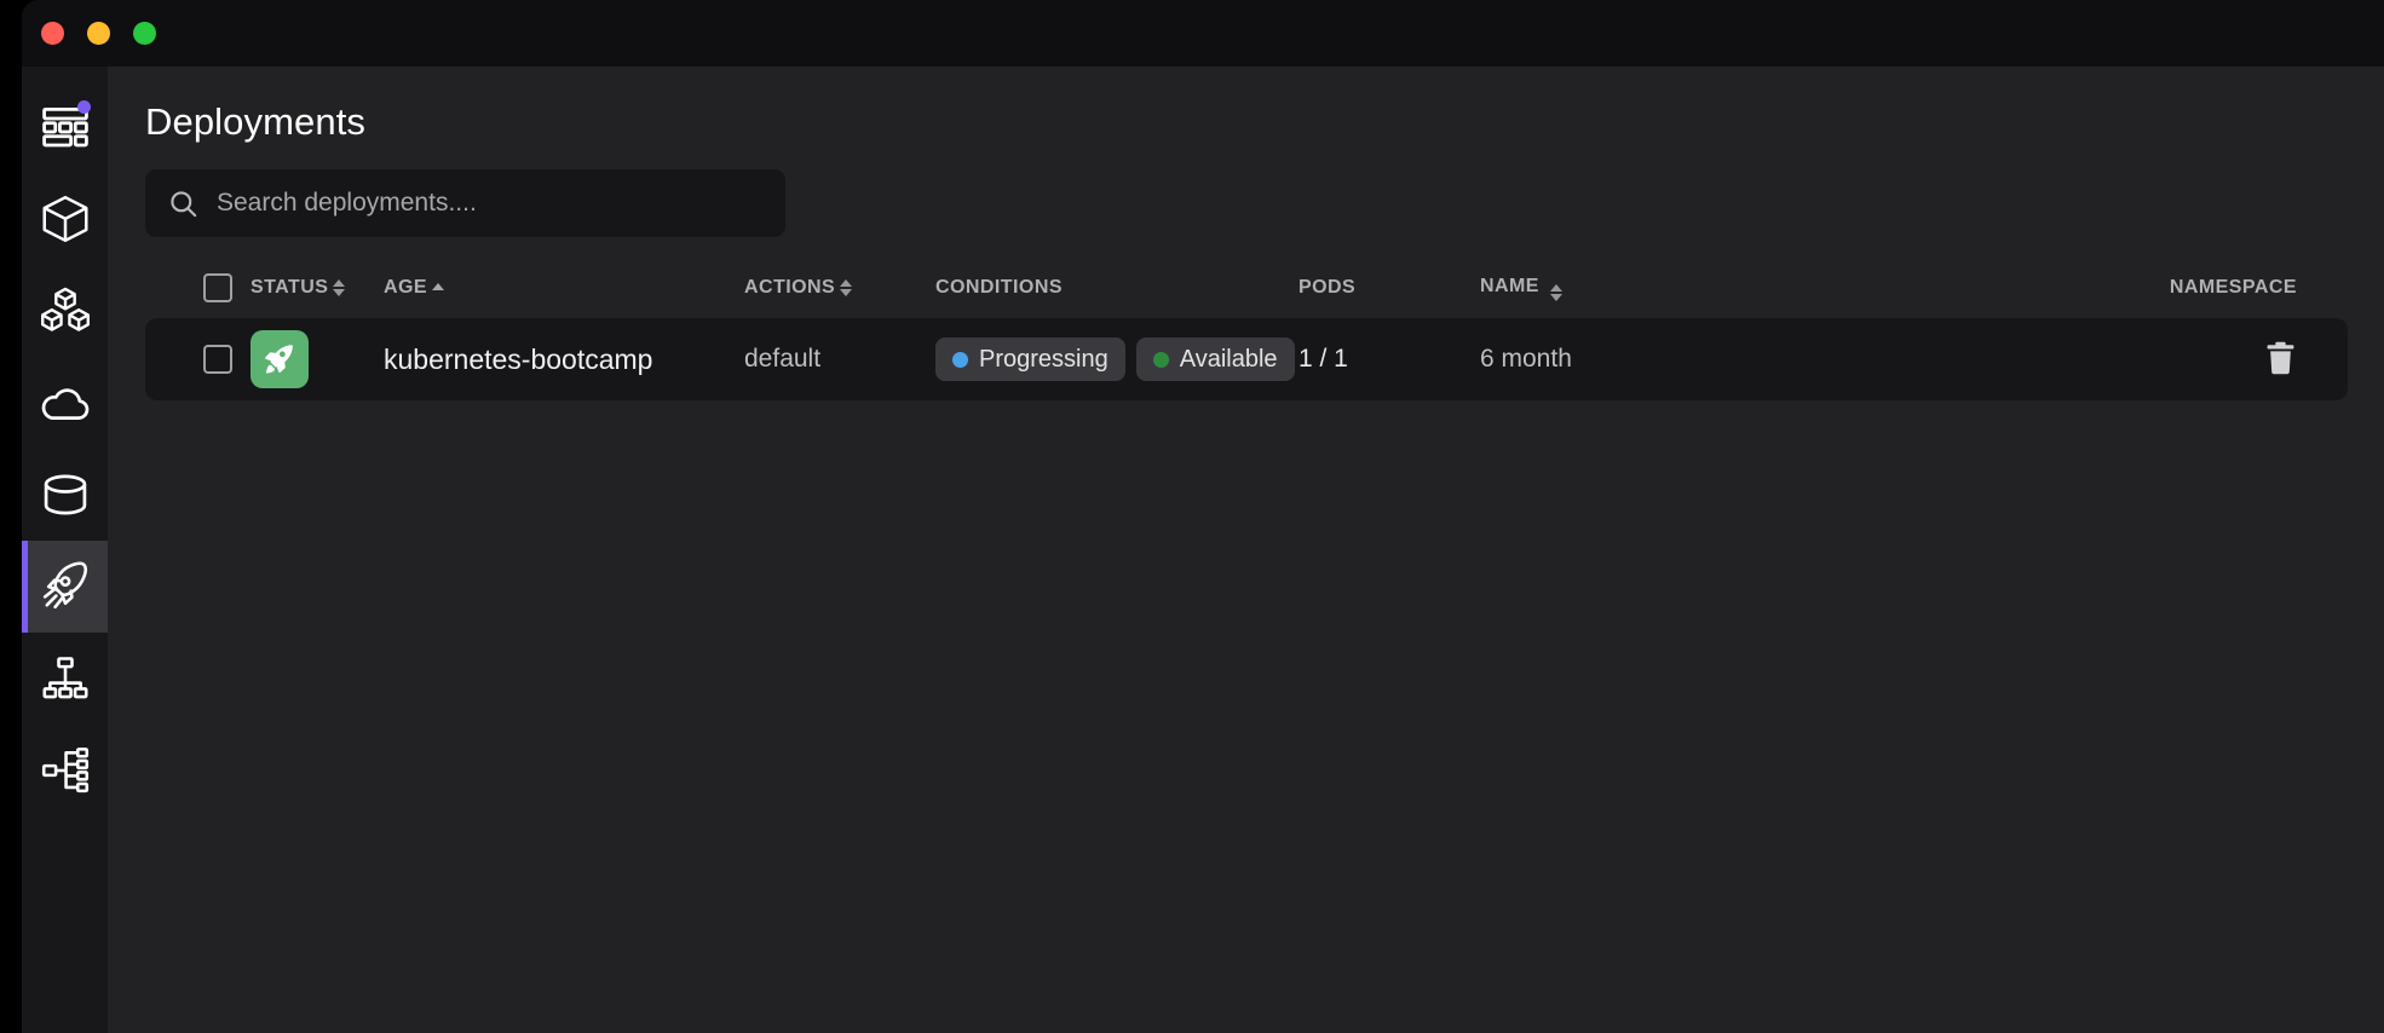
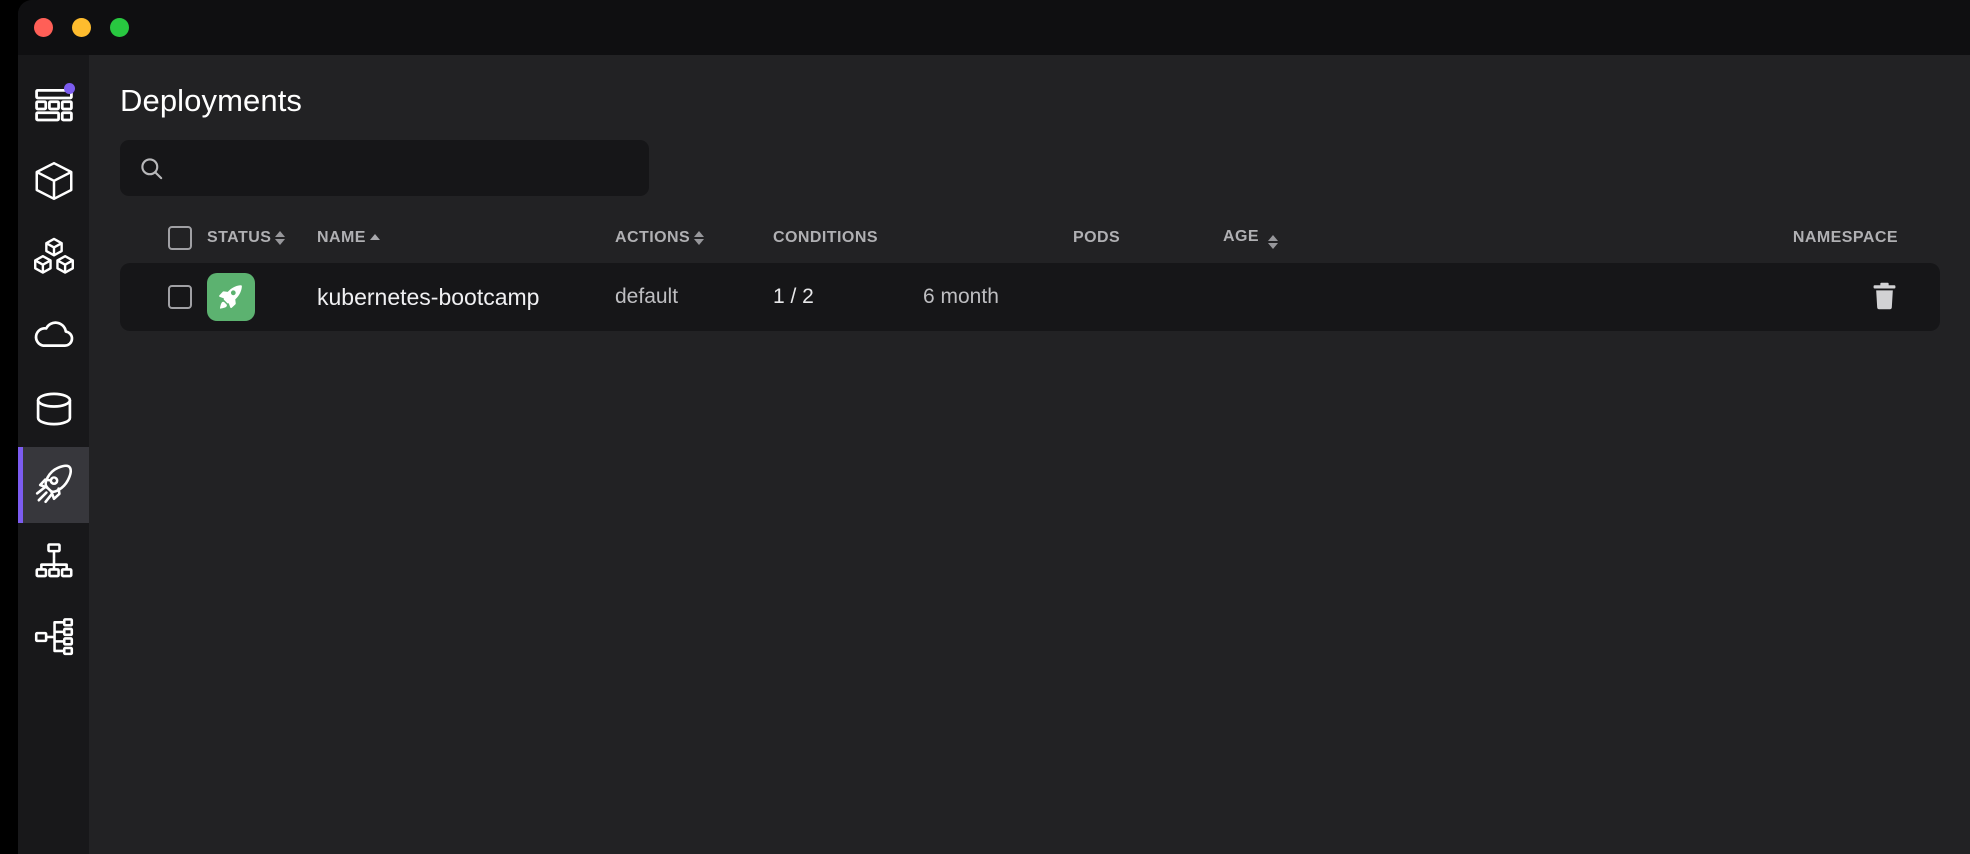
  Deployments
- Search deployments....
  STATUS
- AGE
+ NAME
  ACTIONS
  CONDITIONS
  PODS
- NAME
+ AGE
  NAMESPACE
  kubernetes-bootcamp
  default
- Progressing
- Available
- 1 / 1
+ 1 / 2
  6 month
